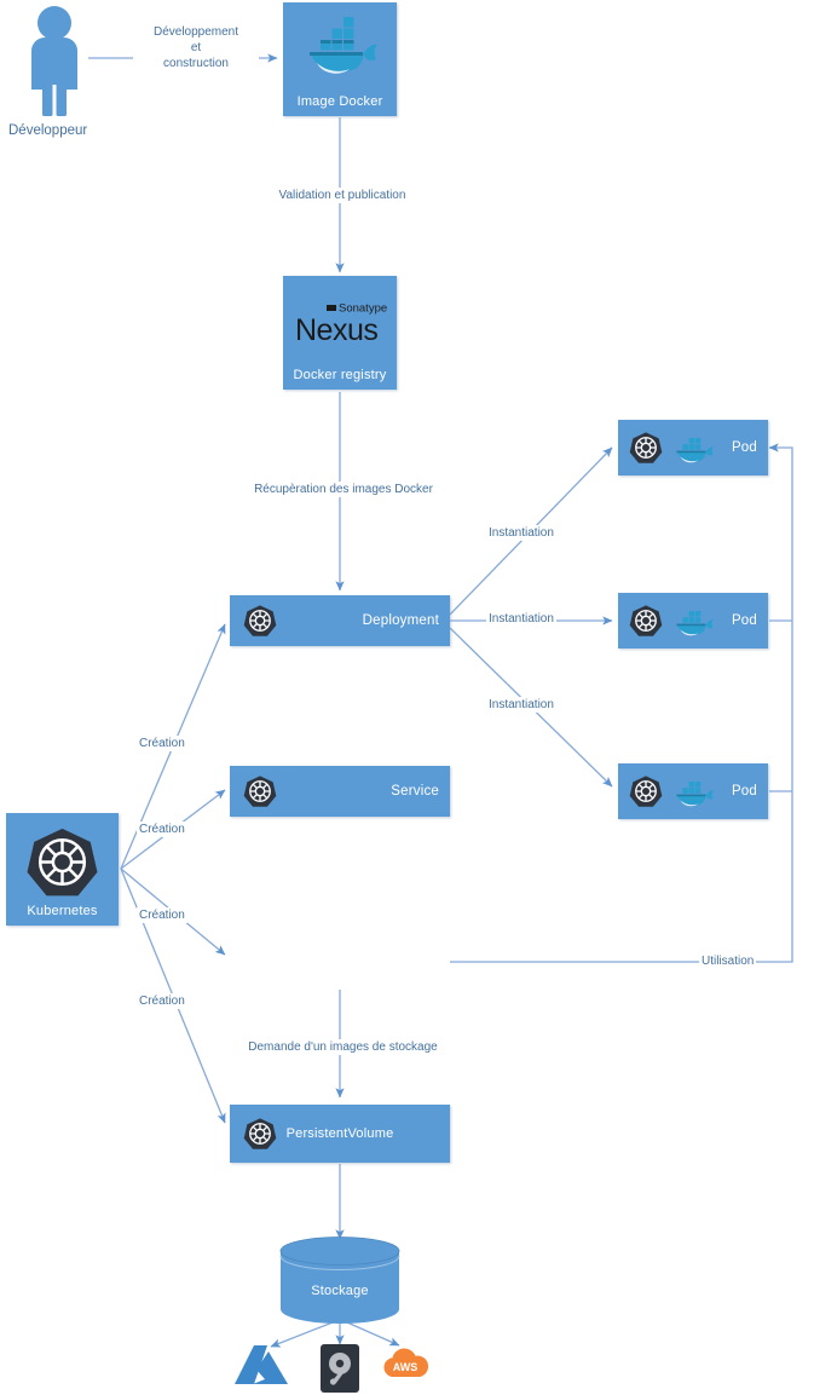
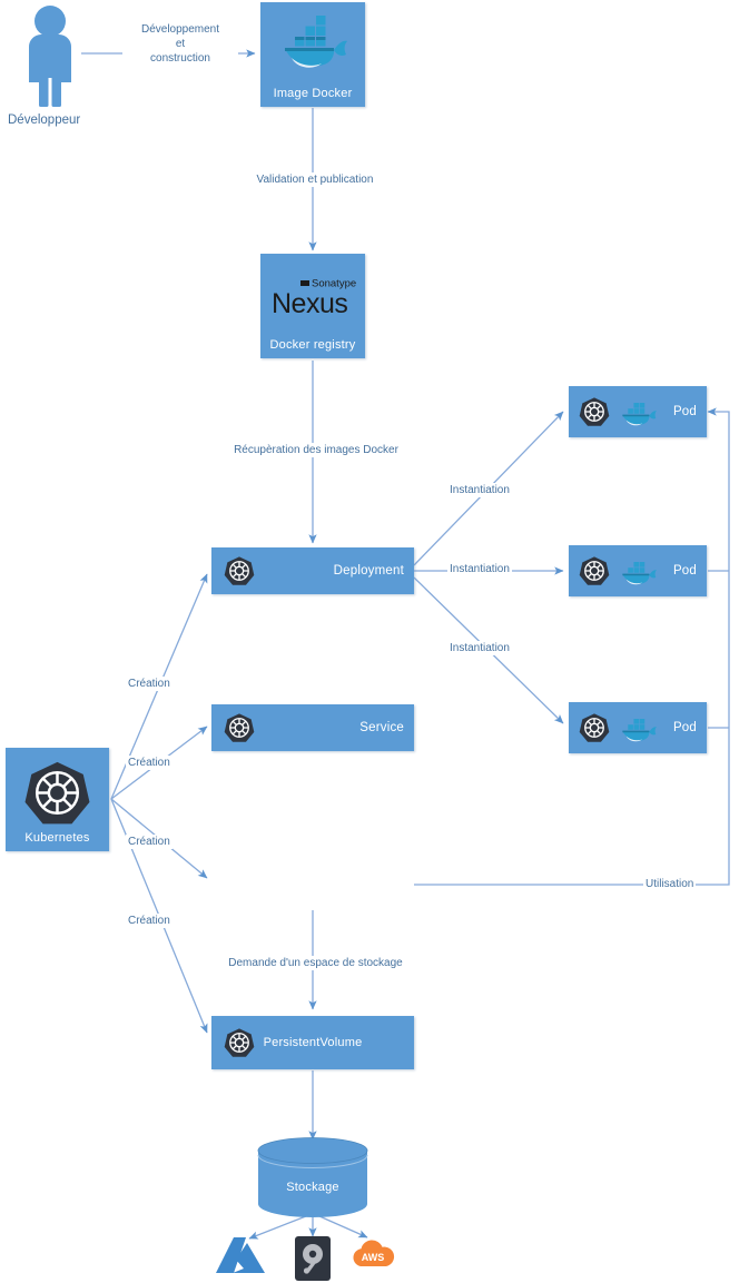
  Développeur
  Image Docker
  Développement
  et
  construction
  Sonatype
  Nexus
  Docker registry
  Validation et publication
  Deployment
  Récupèration des images Docker
  Service
- Demande d'un images de stockage
+ Demande d'un espace de stockage
  PersistentVolume
  Kubernetes
  Création
  Création
  Création
  Création
  Pod
  Pod
  Pod
  Instantiation
  Instantiation
  Instantiation
  Utilisation
  Stockage
  AWS
